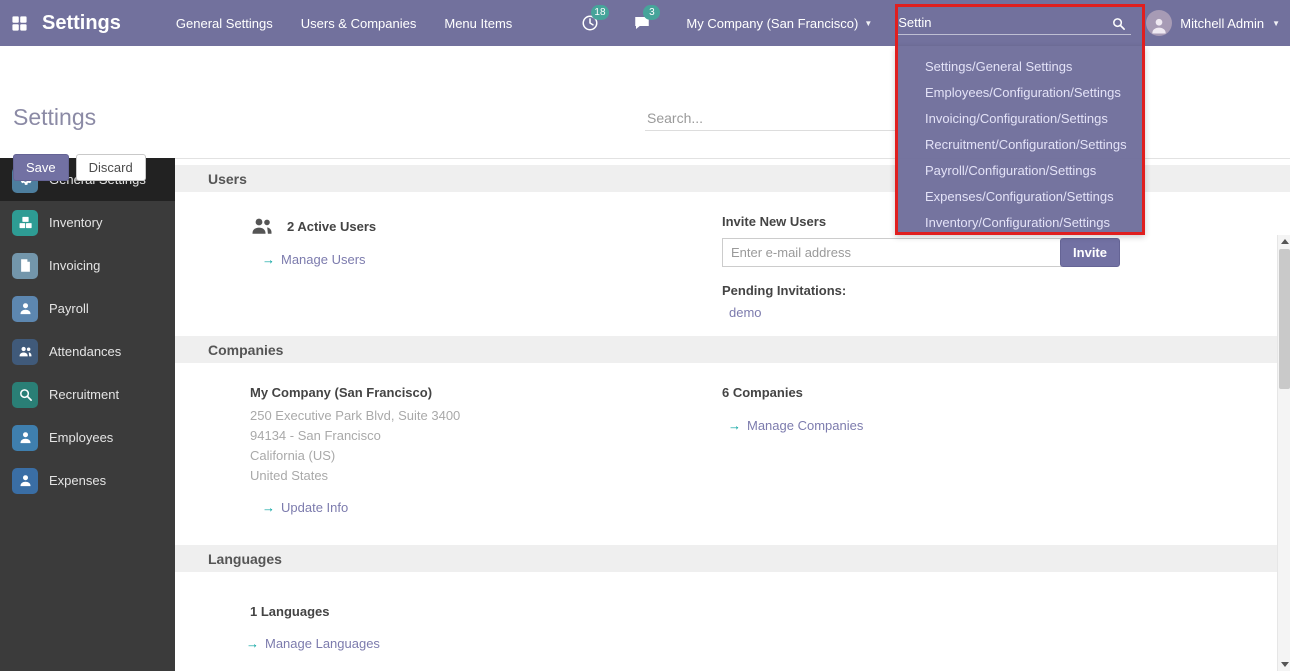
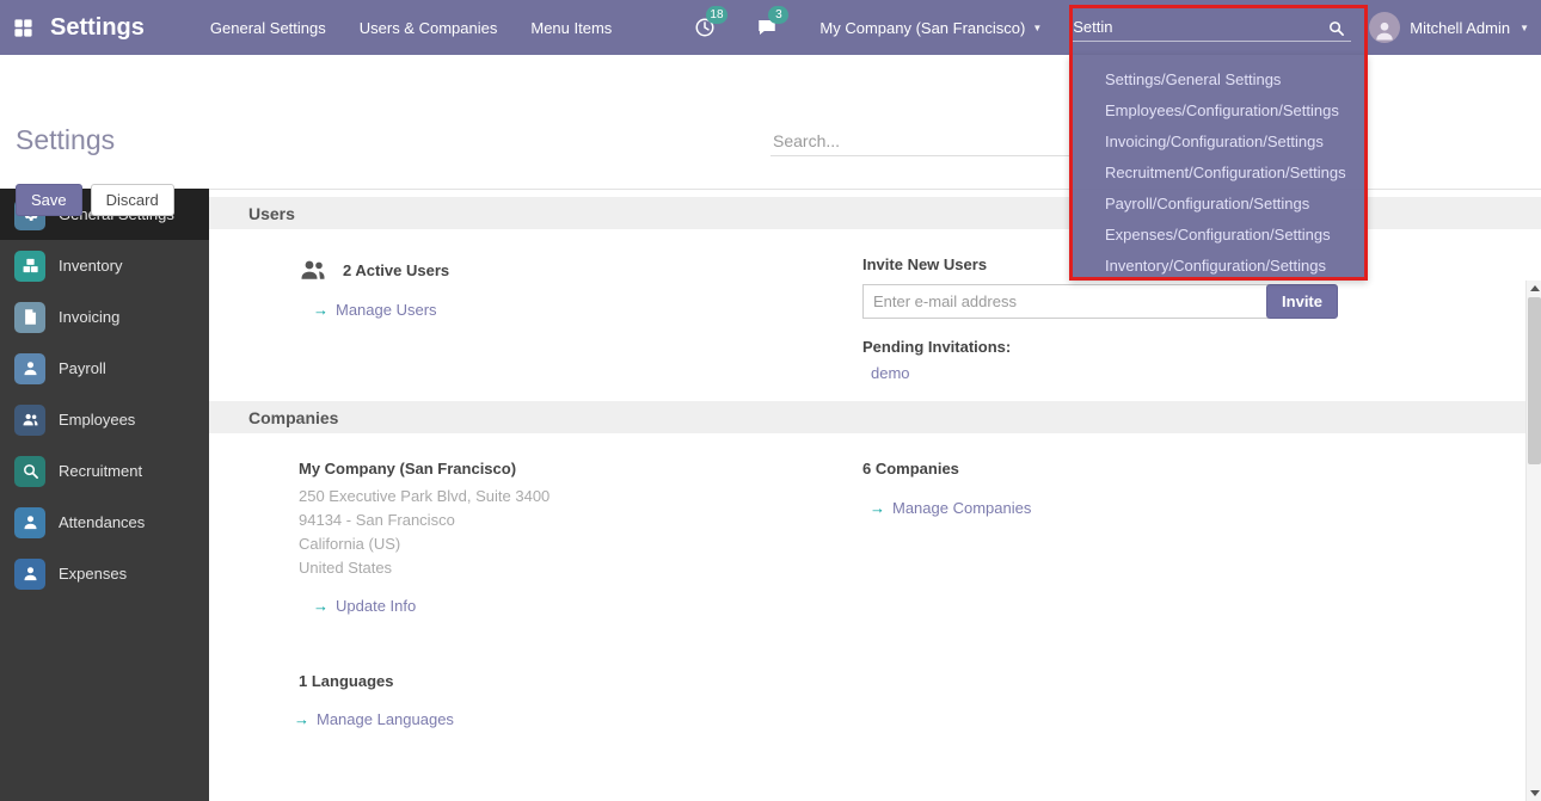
  Settings
  General Settings
  Users & Companies
  Menu Items
  18
  3
  My Company (San Francisco)
  ▼
  Settin
  Mitchell Admin
  ▼
  Settings
  Save
  Discard
  Search...
  Inventory
  Invoicing
  Payroll
- Attendances
+ Employees
  Recruitment
- Employees
+ Attendances
  Expenses
  Users
  2 Active Users
  →
  Manage Users
  Invite New Users
  Enter e-mail address
  Invite
  Pending Invitations:
  demo
  Companies
  My Company (San Francisco)
  250 Executive Park Blvd, Suite 3400
  94134 - San Francisco
  California (US)
  United States
  →
  Update Info
  6 Companies
  →
  Manage Companies
- Languages
  1 Languages
  →
  Manage Languages
  Settings/General Settings
  Employees/Configuration/Settings
  Invoicing/Configuration/Settings
  Recruitment/Configuration/Settings
  Payroll/Configuration/Settings
  Expenses/Configuration/Settings
  Inventory/Configuration/Settings
